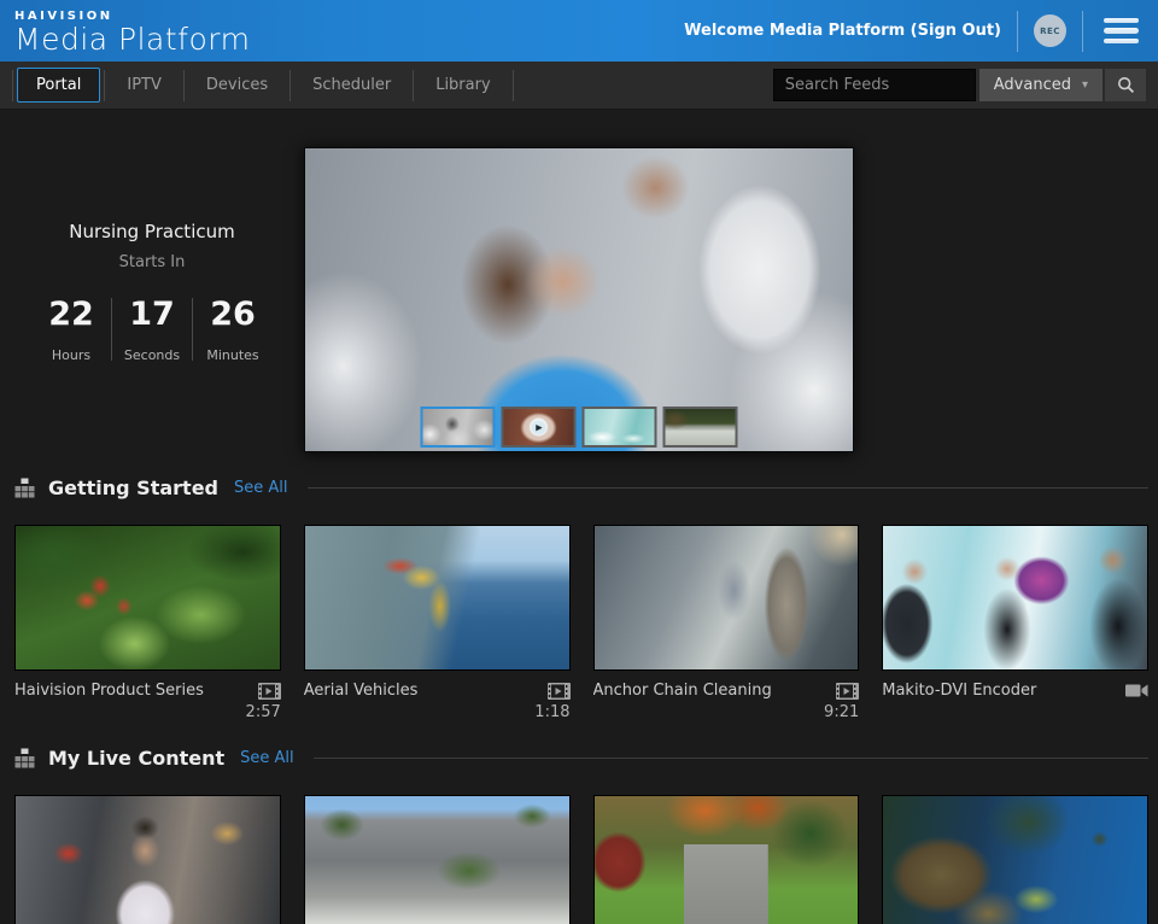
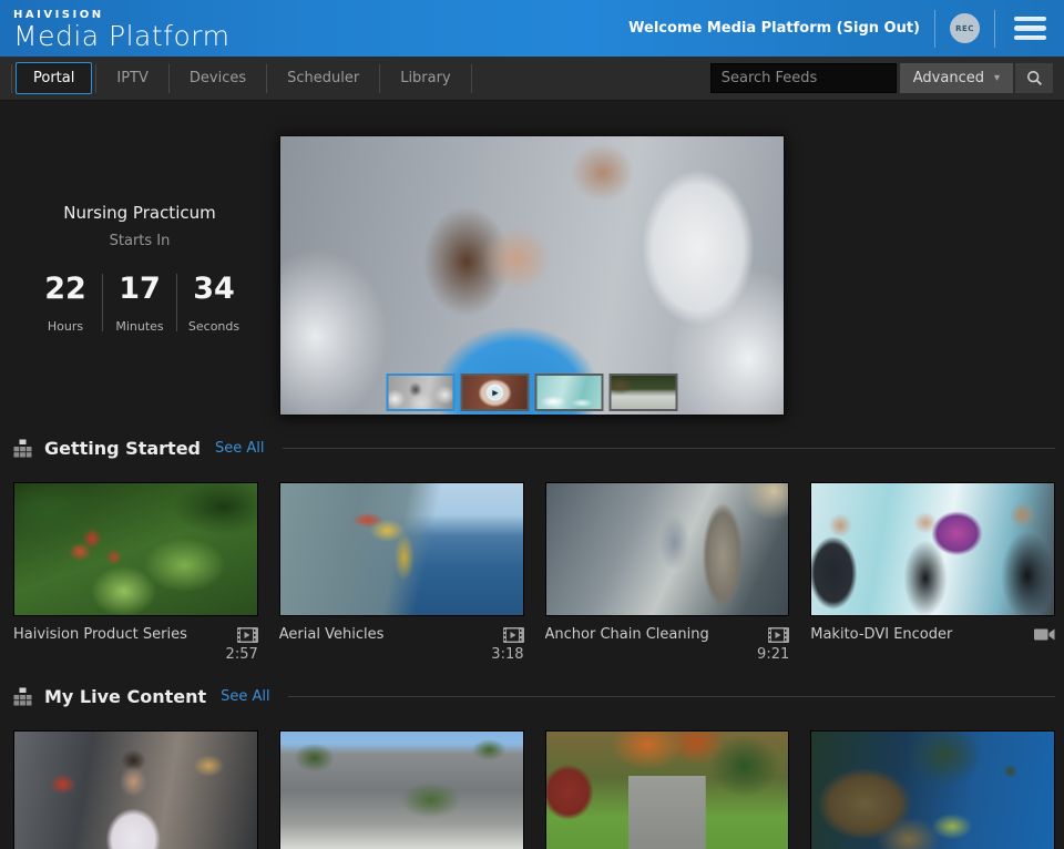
  HAIVISION
  Media Platform
  Welcome Media Platform (Sign Out)
  REC
  Portal
  IPTV
  Devices
  Scheduler
  Library
  Search Feeds
  Advanced
  ▾
  Nursing Practicum
  Starts In
  22
  Hours
  17
- Seconds
+ Minutes
- 26
+ 34
- Minutes
+ Seconds
  ▶
  Getting Started
  See All
  Haivision Product Series
  2:57
  Aerial Vehicles
- 1:18
+ 3:18
  Anchor Chain Cleaning
  9:21
  Makito-DVI Encoder
  My Live Content
  See All
